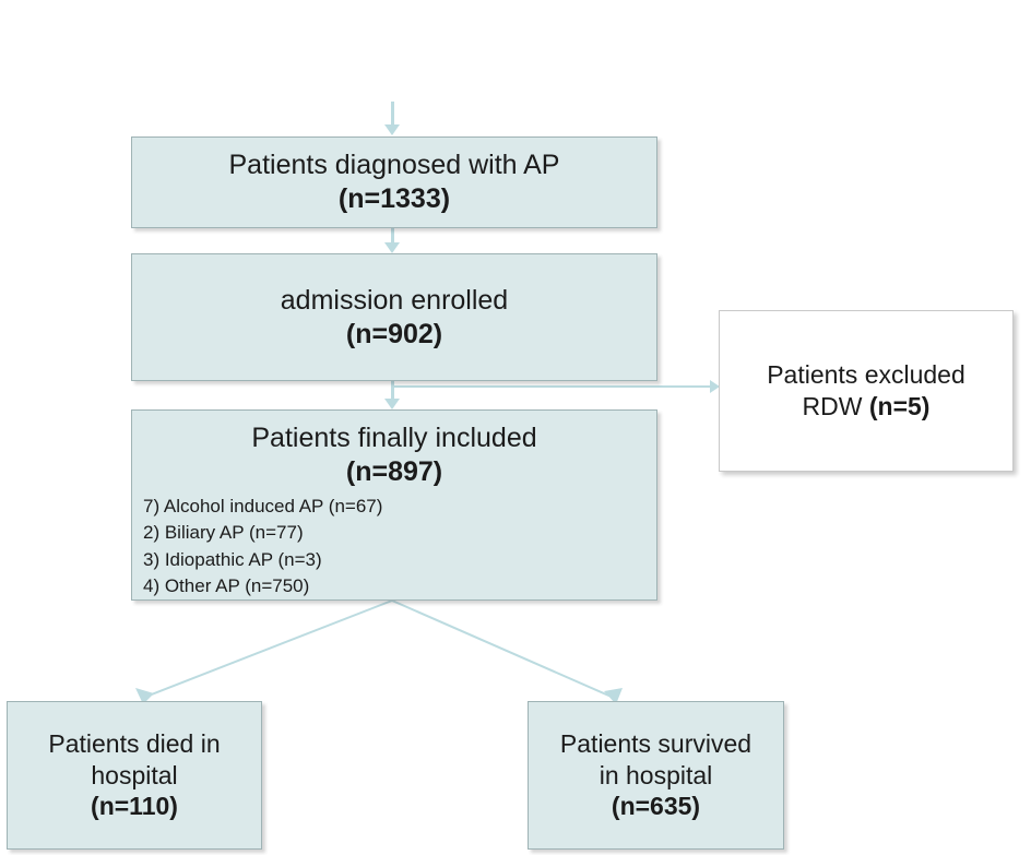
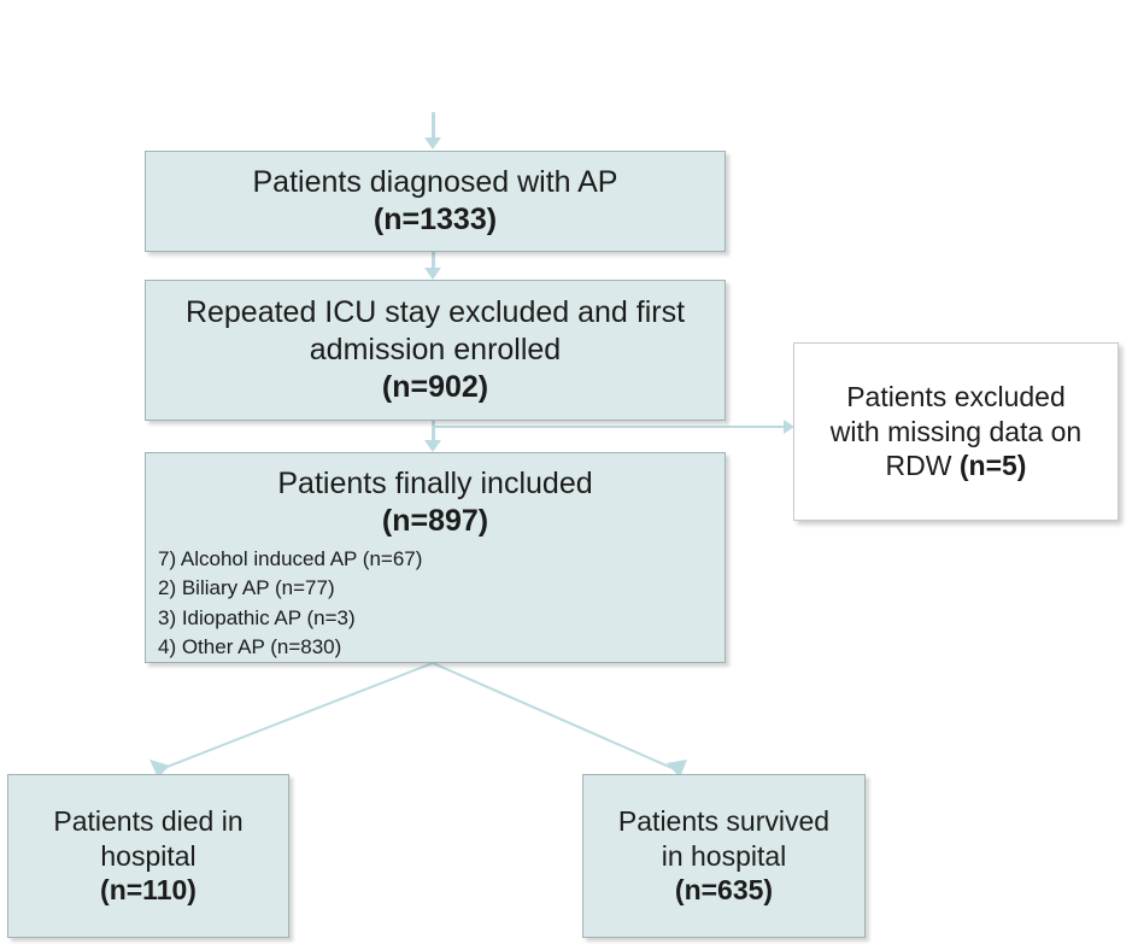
  Patients diagnosed with AP
  (n=1333)
+ Repeated ICU stay excluded and first
  admission enrolled
  (n=902)
  Patients excluded
+ with missing data on
  RDW (n=5)
  Patients finally included
  (n=897)
  7) Alcohol induced AP (n=67)
  2) Biliary AP (n=77)
  3) Idiopathic AP (n=3)
- 4) Other AP (n=750)
+ 4) Other AP (n=830)
  Patients died in
  hospital
  (n=110)
  Patients survived
  in hospital
  (n=635)
